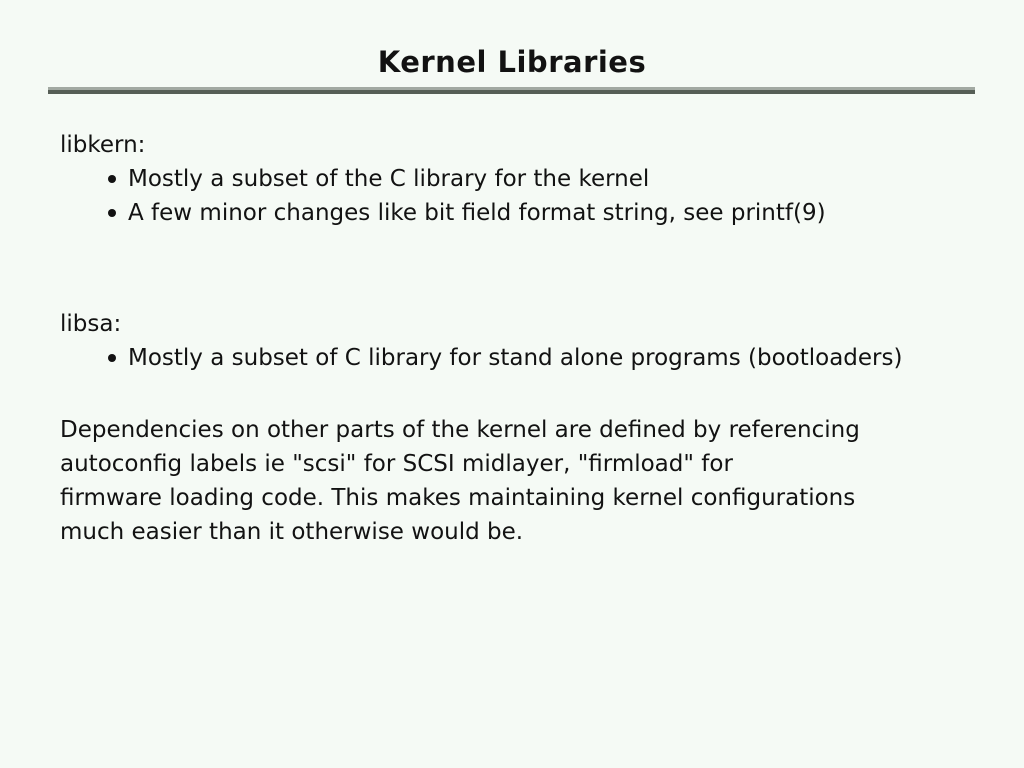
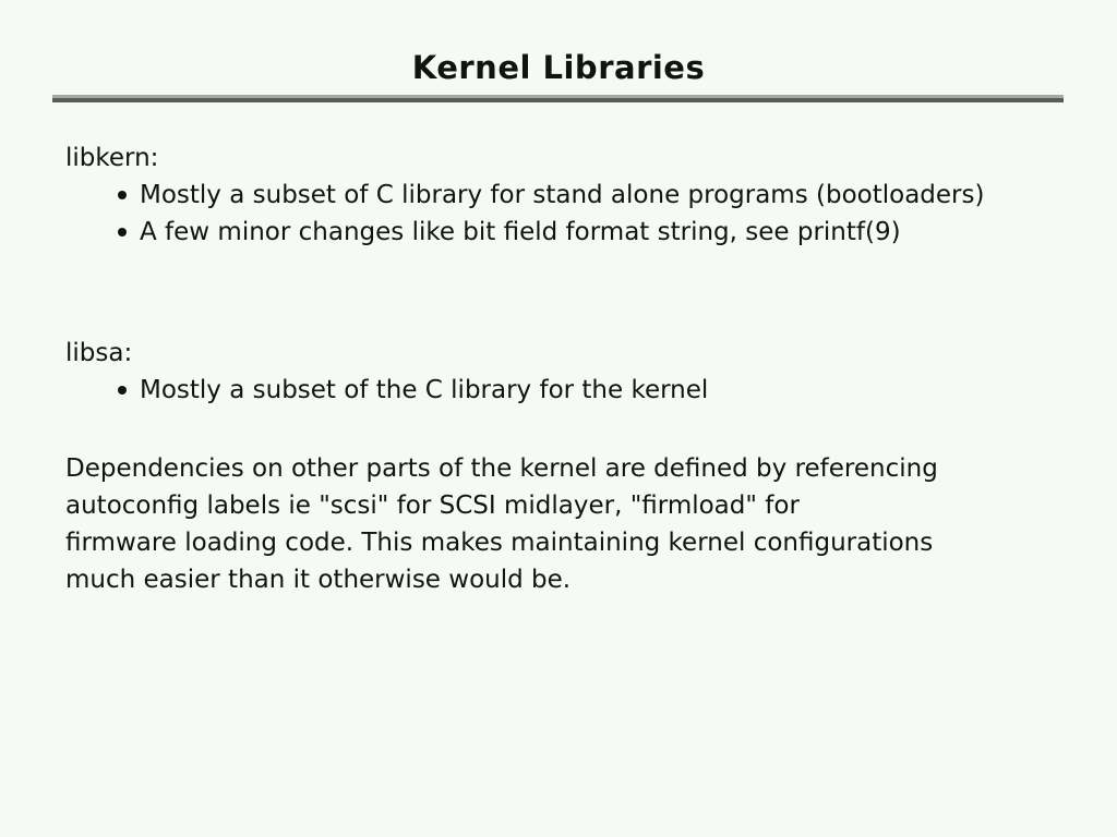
  Kernel Libraries
  libkern:
- Mostly a subset of the C library for the kernel
+ Mostly a subset of C library for stand alone programs (bootloaders)
  A few minor changes like bit field format string, see printf(9)
  libsa:
- Mostly a subset of C library for stand alone programs (bootloaders)
+ Mostly a subset of the C library for the kernel
  Dependencies on other parts of the kernel are defined by referencing
  autoconfig labels ie "scsi" for SCSI midlayer, "firmload" for
  firmware loading code. This makes maintaining kernel configurations
  much easier than it otherwise would be.
